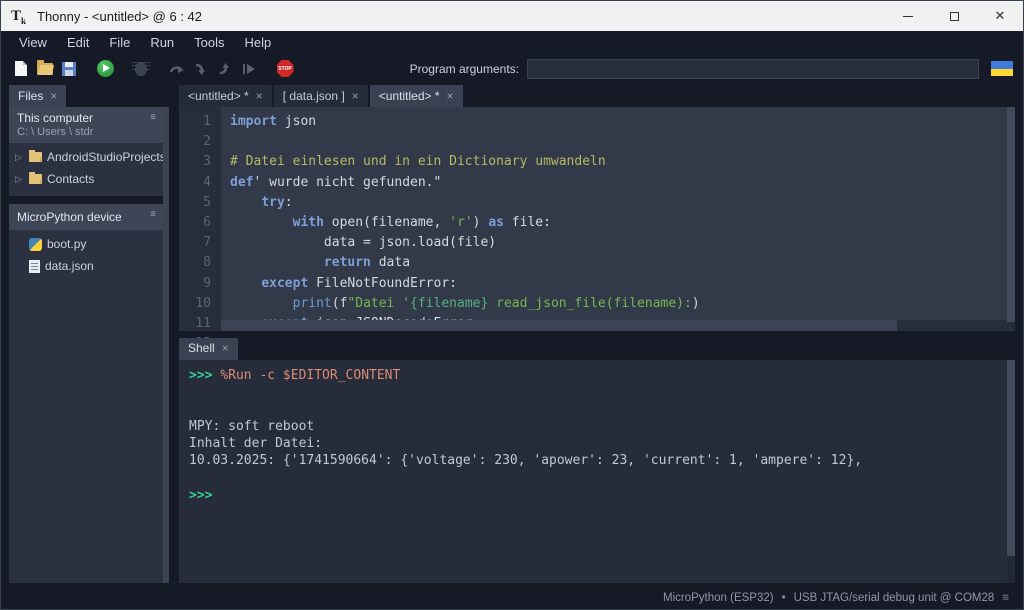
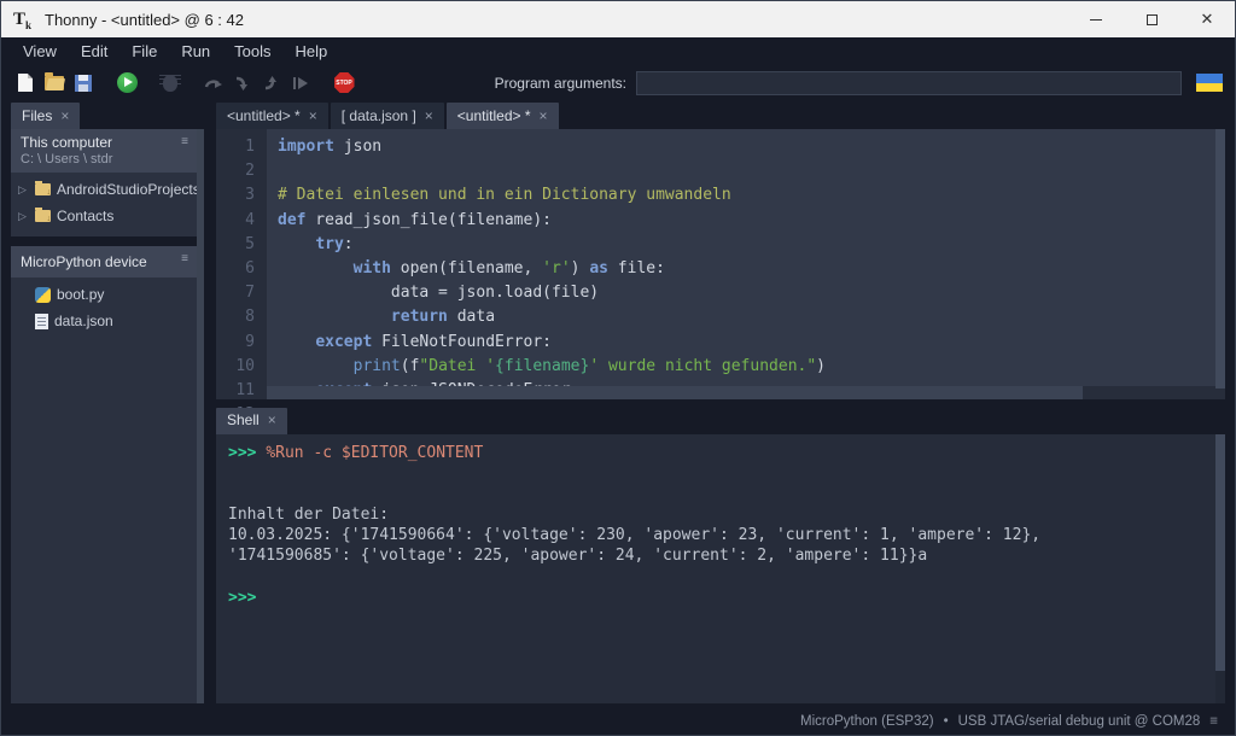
  Tk
  Thonny - <untitled> @ 6 : 42
  ✕
  View
  Edit
  File
  Run
  Tools
  Help
  Program arguments:
  Files
  ×
  This computer
  C: \ Users \ stdr
  ≡
  ▷
  AndroidStudioProject
  ▷
  Contacts
  MicroPython device
  ≡
  boot.py
  data.json
  <untitled> *
  ×
  [ data.json ]
  ×
  <untitled> *
  ×
  1
  2
  3
  4
  5
  6
  7
  8
  9
  10
  11
  import json
  # Datei einlesen und in ein Dictionary umwandeln
- def' wurde nicht gefunden."
+ def read_json_file(filename):
  try:
  with open(filename, 'r') as file:
  data = json.load(file)
  return data
  except FileNotFoundError:
- print(f"Datei '{filename} read_json_file(filename):)
+ print(f"Datei '{filename}' wurde nicht gefunden.")
  Shell
  ×
  >>> %Run -c $EDITOR_CONTENT
- MPY: soft reboot
  Inhalt der Datei:
  10.03.2025: {'1741590664': {'voltage': 230, 'apower': 23, 'current': 1, 'ampere': 12},
+ '1741590685': {'voltage': 225, 'apower': 24, 'current': 2, 'ampere': 11}}a
  >>>
  MicroPython (ESP32)
  •
  USB JTAG/serial debug unit @ COM28
  ≡
